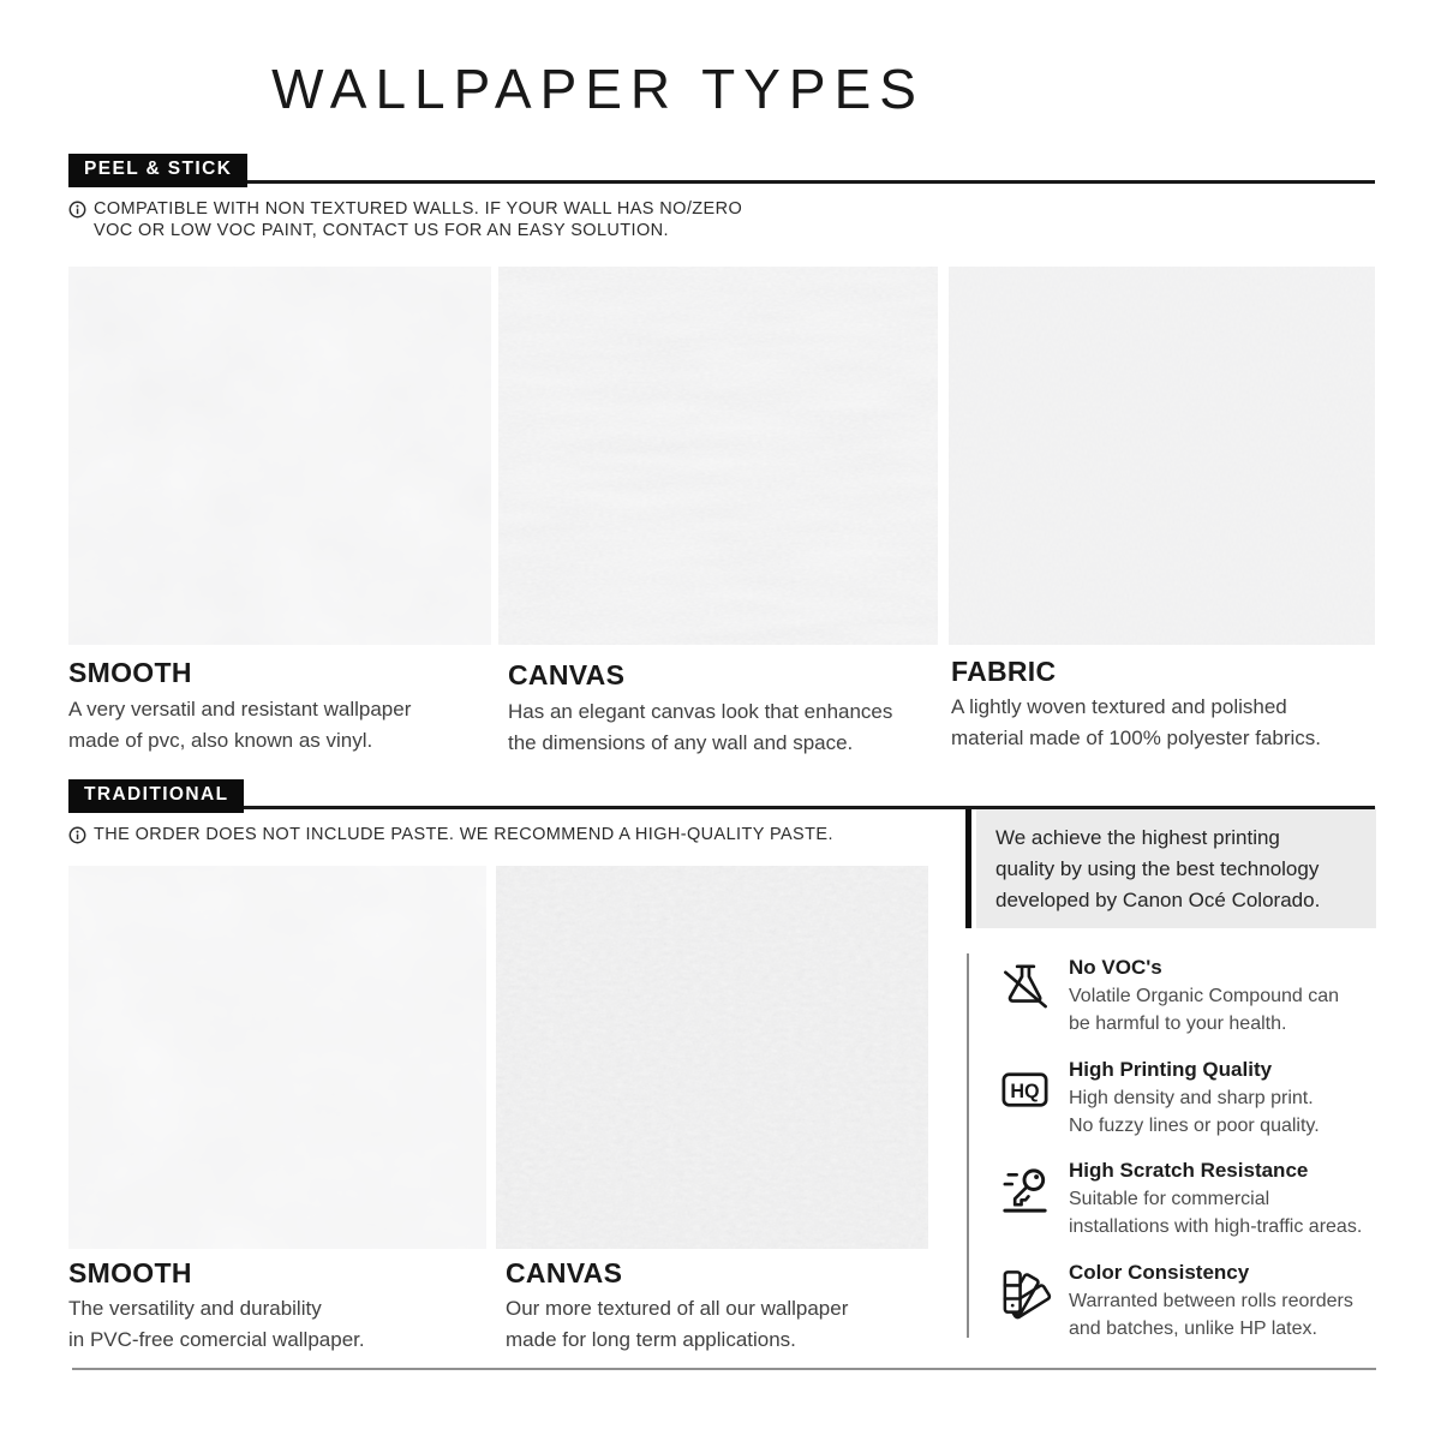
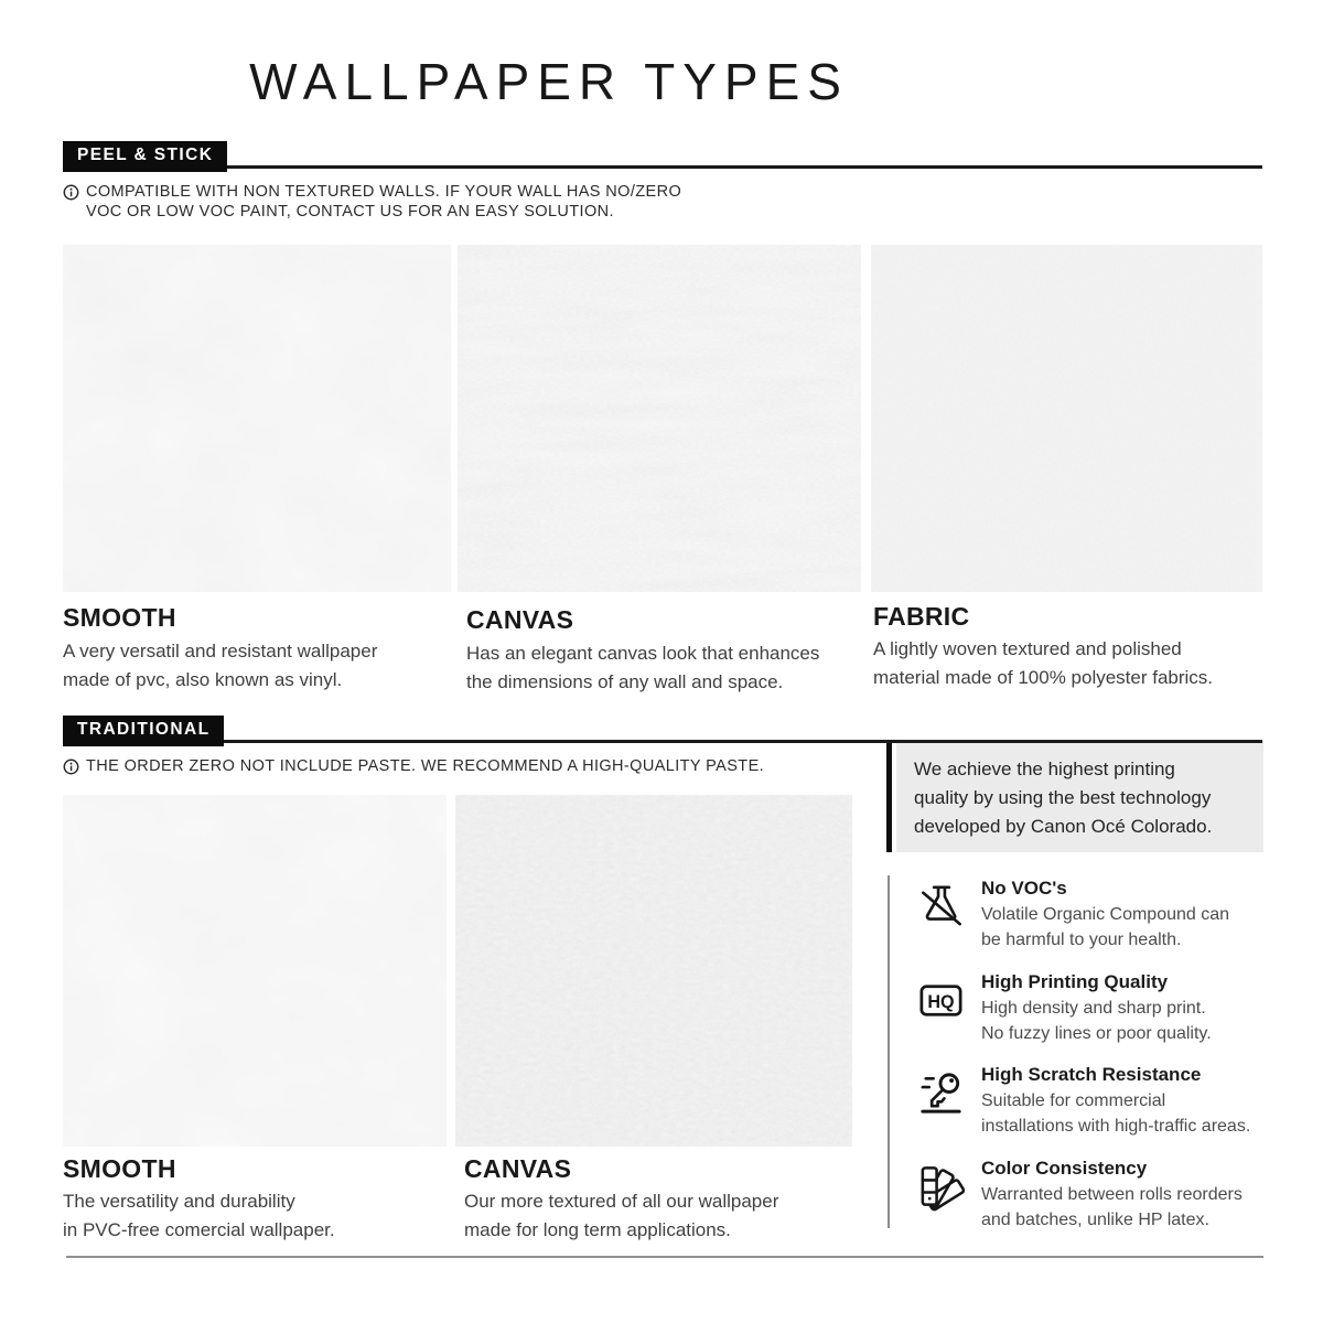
  WALLPAPER TYPES
  PEEL & STICK
  COMPATIBLE WITH NON TEXTURED WALLS. IF YOUR WALL HAS NO/ZERO
  VOC OR LOW VOC PAINT, CONTACT US FOR AN EASY SOLUTION.
  SMOOTH
  A very versatil and resistant wallpaper
  made of pvc, also known as vinyl.
  CANVAS
  Has an elegant canvas look that enhances
  the dimensions of any wall and space.
  FABRIC
  A lightly woven textured and polished
  material made of 100% polyester fabrics.
  TRADITIONAL
- THE ORDER DOES NOT INCLUDE PASTE. WE RECOMMEND A HIGH-QUALITY PASTE.
+ THE ORDER ZERO NOT INCLUDE PASTE. WE RECOMMEND A HIGH-QUALITY PASTE.
  SMOOTH
  The versatility and durability
  in PVC-free comercial wallpaper.
  CANVAS
  Our more textured of all our wallpaper
  made for long term applications.
  We achieve the highest printing
  quality by using the best technology
  developed by Canon Océ Colorado.
  No VOC's
  Volatile Organic Compound can
  be harmful to your health.
  HQ
  High Printing Quality
  High density and sharp print.
  No fuzzy lines or poor quality.
  High Scratch Resistance
  Suitable for commercial
  installations with high-traffic areas.
  Color Consistency
  Warranted between rolls reorders
  and batches, unlike HP latex.
